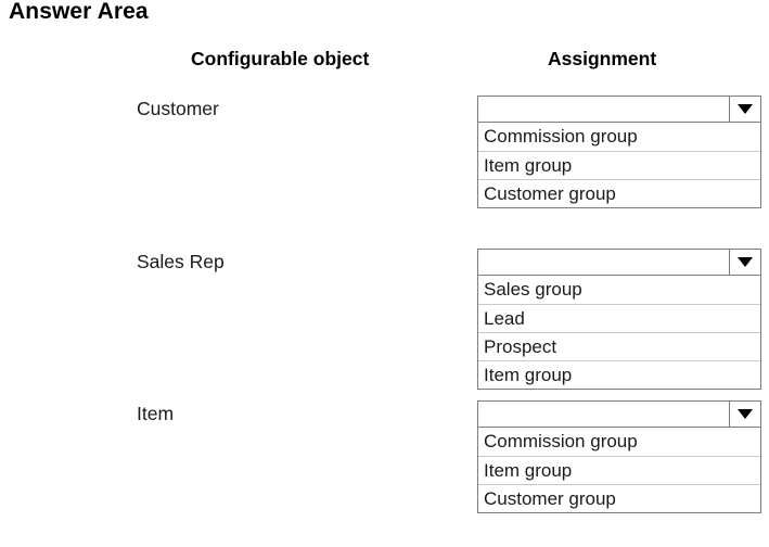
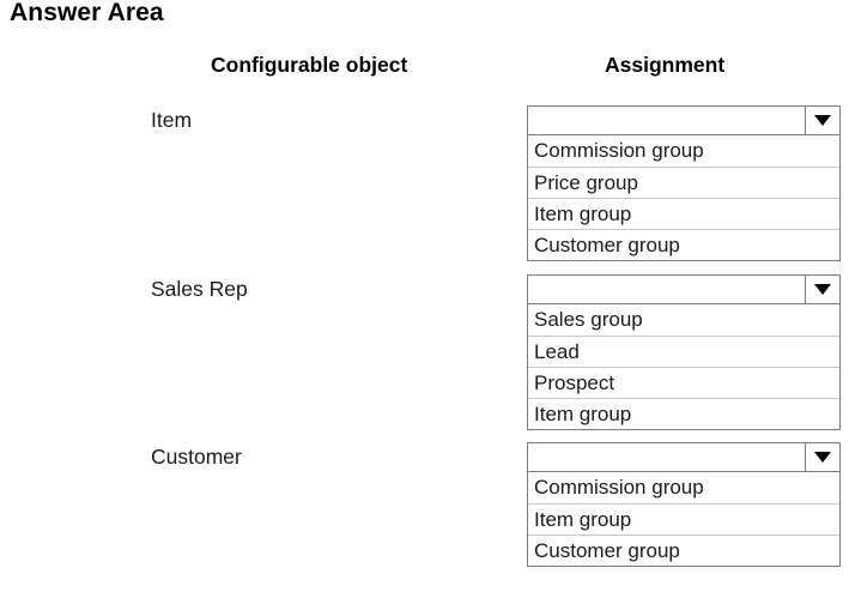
  Answer Area
  Configurable object
  Assignment
- Customer
+ Item
  Commission group
+ Price group
  Item group
  Customer group
  Sales Rep
  Sales group
  Lead
  Prospect
  Item group
- Item
+ Customer
  Commission group
  Item group
  Customer group
